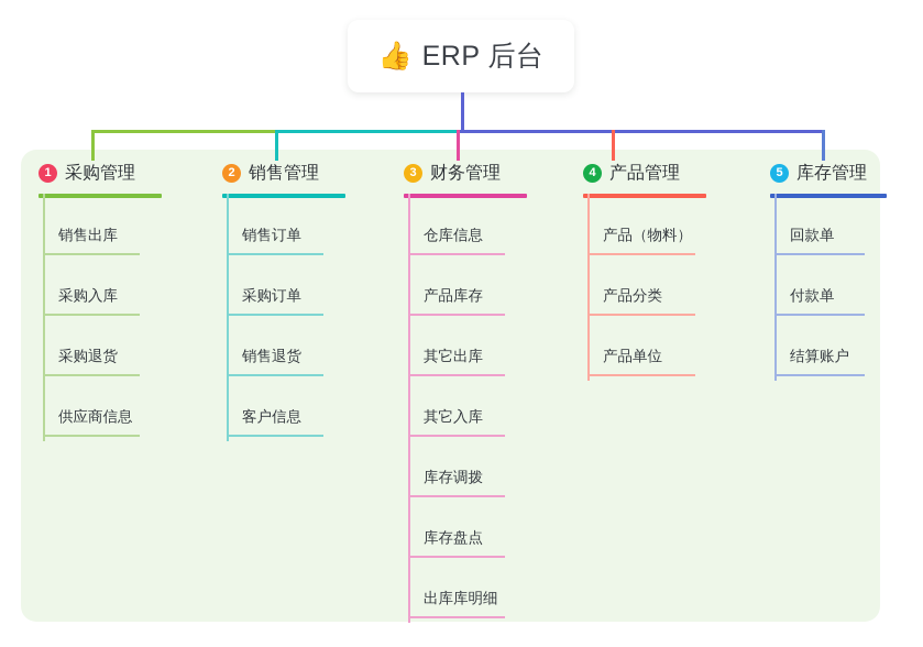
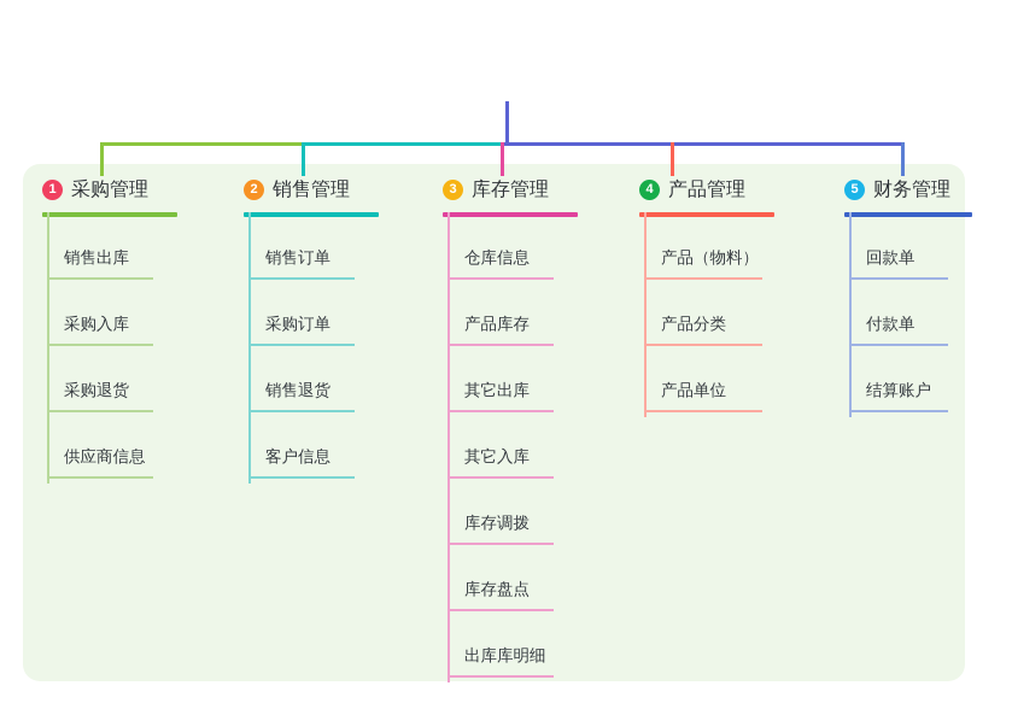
- 👍
- ERP 后台
  1
  采购管理
  销售出库
  采购入库
  采购退货
  供应商信息
  2
  销售管理
  销售订单
  采购订单
  销售退货
  客户信息
  3
- 财务管理
+ 库存管理
  仓库信息
  产品库存
  其它出库
  其它入库
  库存调拨
  库存盘点
  出库库明细
  4
  产品管理
  产品（物料）
  产品分类
  产品单位
  5
- 库存管理
+ 财务管理
  回款单
  付款单
  结算账户
